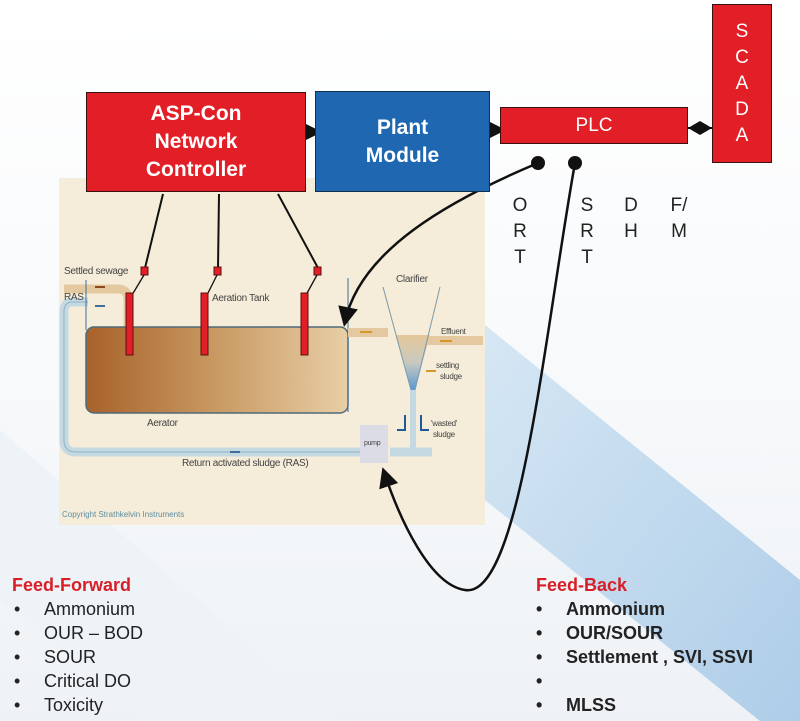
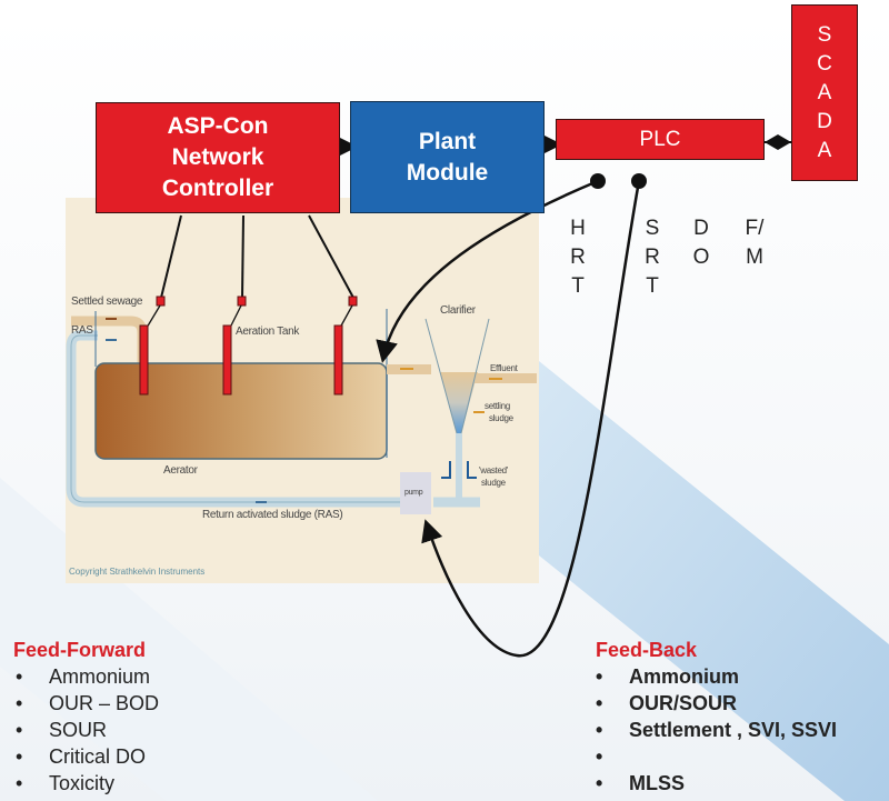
  Settled sewage
  RAS
  Aeration Tank
  Clarifier
  Effluent
  settling
  sludge
  'wasted'
  sludge
  Aerator
  Return activated sludge (RAS)
  Copyright Strathkelvin Instruments
  ASP-Con
  Network
  Controller
  Plant
  Module
  PLC
  S
  C
  A
  D
  A
- O
+ H
  R
  T
  S
  R
  T
  D
- H
+ O
  F/
  M
  Feed-Forward
  •
  Ammonium
  •
  OUR – BOD
  •
  SOUR
  •
  Critical DO
  •
  Toxicity
  Feed-Back
  •
  Ammonium
  •
  OUR/SOUR
  •
  Settlement , SVI, SSVI
  •
  •
  MLSS
